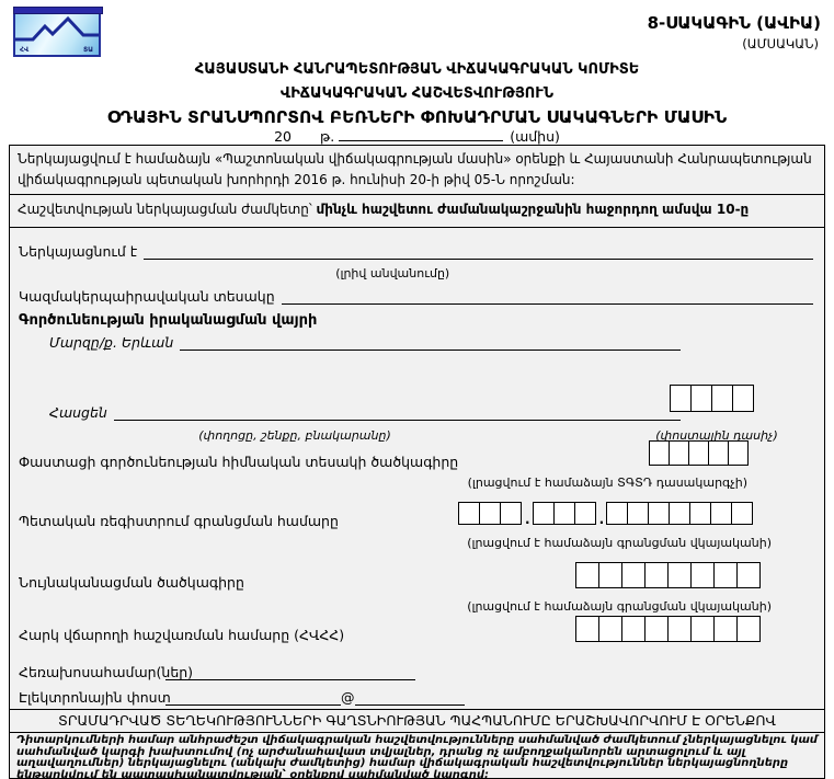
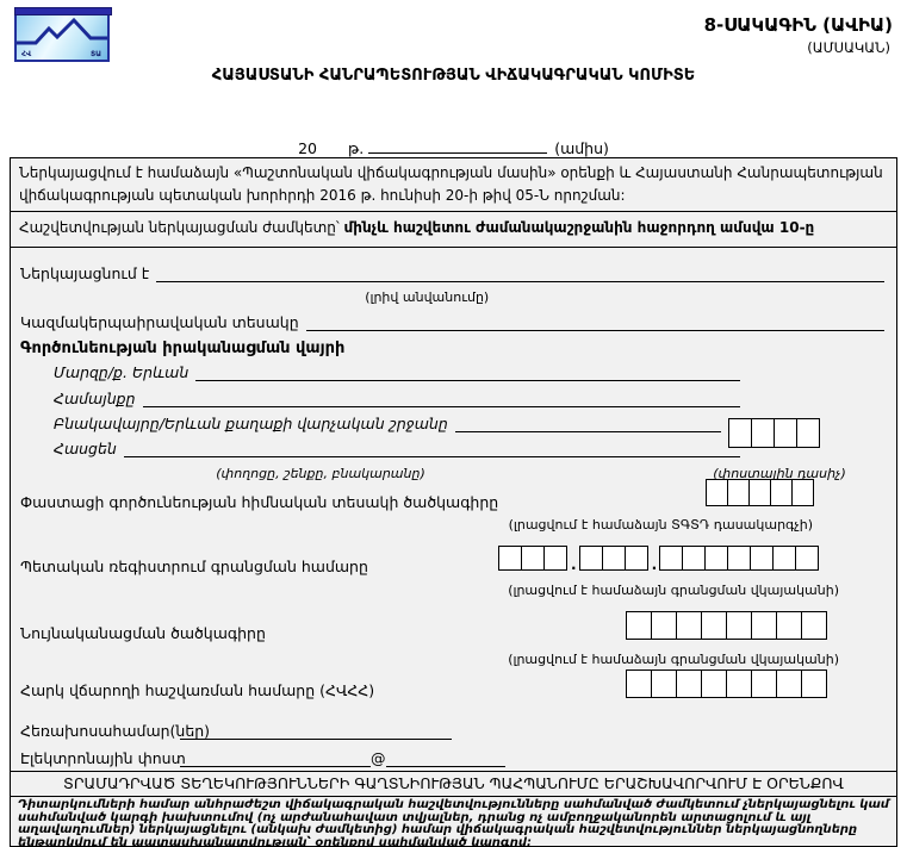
  8-ՍԱԿԱԳԻՆ (ԱՎԻԱ)
  (ԱՄՍԱԿԱՆ)
  ՀԱՅԱՍՏԱՆԻ ՀԱՆՐԱՊԵՏՈՒԹՅԱՆ ՎԻՃԱԿԱԳՐԱԿԱՆ ԿՈՄԻՏԵ
- ՎԻՃԱԿԱԳՐԱԿԱՆ ՀԱՇՎԵՏՎՈՒԹՅՈՒՆ
- ՕԴԱՅԻՆ ՏՐԱՆՍՊՈՐՏՈՎ ԲԵՌՆԵՐԻ ՓՈԽԱԴՐՄԱՆ ՍԱԿԱԳՆԵՐԻ ՄԱՍԻՆ
  20 թ. (ամիս)
  Ներկայացվում է համաձայն «Պաշտոնական վիճակագրության մասին» օրենքի և Հայաստանի Հանրապետության վիճակագրության պետական խորհրդի 2016 թ. հունիսի 20-ի թիվ 05-Ն որոշման:
  Հաշվետվության ներկայացման ժամկետը՝ մինչև հաշվետու ժամանակաշրջանին հաջորդող ամսվա 10-ը
  Ներկայացնում է
  (լրիվ անվանումը)
  Կազմակերպաիրավական տեսակը
  Գործունեության իրականացման վայրի
  Մարզը/ք. Երևան
+ Համայնքը
+ Բնակավայրը/Երևան քաղաքի վարչական շրջանը
  Հասցեն
  (փողոցը, շենքը, բնակարանը)
  (փոստային դասիչ)
  Փաստացի գործունեության հիմնական տեսակի ծածկագիրը
  (լրացվում է համաձայն ՏԳՏԴ դասակարգչի)
  Պետական ռեգիստրում գրանցման համարը
  .
  .
  (լրացվում է համաձայն գրանցման վկայականի)
  Նույնականացման ծածկագիրը
  (լրացվում է համաձայն գրանցման վկայականի)
  Հարկ վճարողի հաշվառման համարը (ՀՎՀՀ)
  Հեռախոսահամար(
  Էլեկտրոնային փոստ
  @
  ՏՐԱՄԱԴՐՎԱԾ ՏԵՂԵԿՈՒԹՅՈՒՆՆԵՐԻ ԳԱՂՏՆԻՈՒԹՅԱՆ ՊԱՀՊԱՆՈՒՄԸ ԵՐԱՇԽԱՎՈՐՎՈՒՄ Է ՕՐԵՆՔՈՎ
  Դիտարկումների համար անհրաժեշտ վիճակագրական հաշվետվությունները սահմանված ժամկետում չներկայացնելու կամ սահմանված կարգի խախտումով (ոչ արժանահավատ տվյալներ, դրանց ոչ ամբողջականորեն արտացոլում և այլ աղավաղումներ) ներկայացնելու (անկախ ժամկետից) համար վիճակագրական հաշվետվություններ ներկայացնողները ենթարկվում են պատասխանատվության՝ օրենքով սահմանված կարգով:
